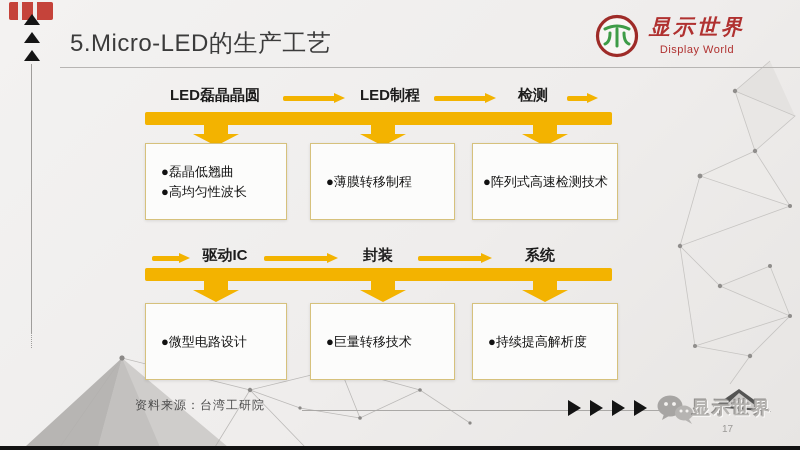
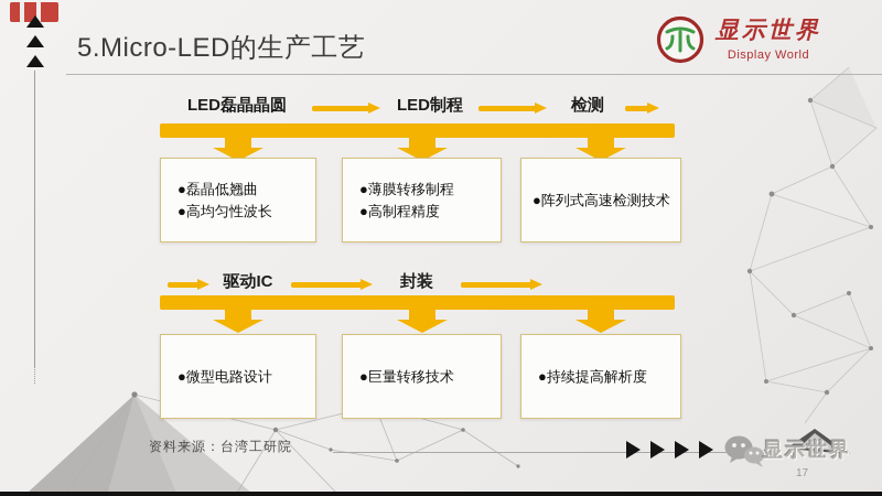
  5.Micro-LED的生产工艺
  显示世界
  Display World
  LED磊晶晶圆
  LED制程
  检测
  ●磊晶低翘曲
  ●高均匀性波长
  ●薄膜转移制程
+ ●高制程精度
  ●阵列式高速检测技术
  驱动IC
  封装
- 系统
  ●微型电路设计
  ●巨量转移技术
  ●持续提高解析度
  资料来源：台湾工研院
  显示世界
  17
